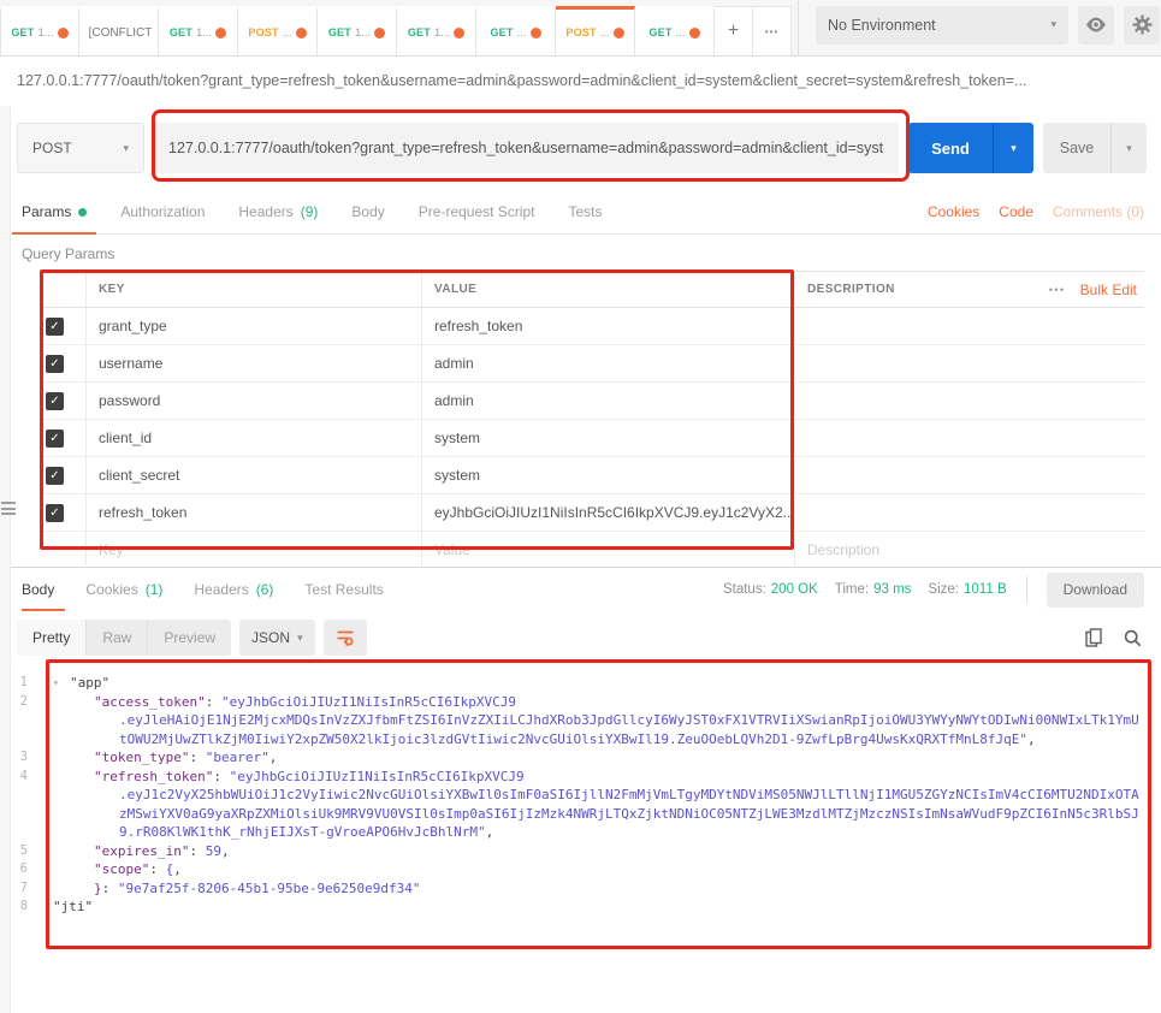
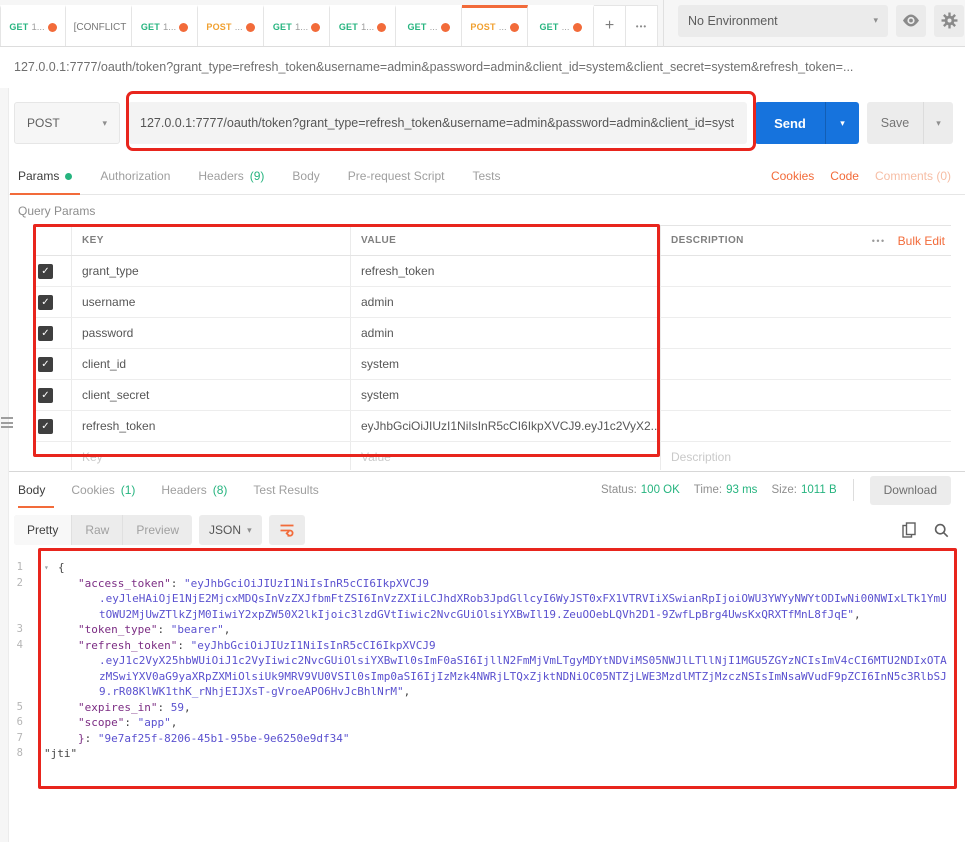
  GET
  1...
  [CONFLICT
  GET
  1...
  POST
  ...
  GET
  1...
  GET
  1...
  GET
  ...
  POST
  ...
  GET
  ...
  +
  •••
  No Environment
  ▾
  127.0.0.1:7777/oauth/token?grant_type=refresh_token&username=admin&password=admin&client_id=system&client_secret=system&refresh_token=...
  POST
  ▾
  127.0.0.1:7777/oauth/token?grant_type=refresh_token&username=admin&password=admin&client_id=syst
  Send
  ▾
  Save
  ▾
  Params
  Authorization
  Headers
  (9)
  Body
  Pre-request Script
  Tests
  Cookies
  Code
  Comments (0)
  Query Params
  KEY
  VALUE
  DESCRIPTION
  •••
  Bulk Edit
  ✓
  grant_type
  refresh_token
  ✓
  username
  admin
  ✓
  password
  admin
  ✓
  client_id
  system
  ✓
  client_secret
  system
  ✓
  refresh_token
  eyJhbGciOiJIUzI1NiIsInR5cCI6IkpXVCJ9.eyJ1c2VyX2...
  Key
  Value
  Description
  Body
  Cookies
  (1)
  Headers
- (6)
+ (8)
  Test Results
  Status:
- 200 OK
+ 100 OK
  Time:
  93 ms
  Size:
  1011 B
  Download
  Pretty
  Raw
  Preview
  JSON
  ▾
  1
- ▾ "app"
+ ▾ {
  2
  "access_token": "eyJhbGciOiJIUzI1NiIsInR5cCI6IkpXVCJ9
  .eyJleHAiOjE1NjE2MjcxMDQsInVzZXJfbmFtZSI6InVzZXIiLCJhdXRob3JpdGllcyI6WyJST0xFX1VTRVIiXSwianRpIjoiOWU3YWYyNWYtODIwNi00NWIxLTk1YmU
  tOWU2MjUwZTlkZjM0IiwiY2xpZW50X2lkIjoic3lzdGVtIiwic2NvcGUiOlsiYXBwIl19.ZeuOOebLQVh2D1-9ZwfLpBrg4UwsKxQRXTfMnL8fJqE",
  3
  "token_type": "bearer",
  4
  "refresh_token": "eyJhbGciOiJIUzI1NiIsInR5cCI6IkpXVCJ9
  .eyJ1c2VyX25hbWUiOiJ1c2VyIiwic2NvcGUiOlsiYXBwIl0sImF0aSI6IjllN2FmMjVmLTgyMDYtNDViMS05NWJlLTllNjI1MGU5ZGYzNCIsImV4cCI6MTU2NDIxOTA
  zMSwiYXV0aG9yaXRpZXMiOlsiUk9MRV9VU0VSIl0sImp0aSI6IjIzMzk4NWRjLTQxZjktNDNiOC05NTZjLWE3MzdlMTZjMzczNSIsImNsaWVudF9pZCI6InN5c3RlbSJ
  9.rR08KlWK1thK_rNhjEIJXsT-gVroeAPO6HvJcBhlNrM",
  5
  "expires_in": 59,
  6
- "scope": {,
+ "scope": "app",
  7
  }: "9e7af25f-8206-45b1-95be-9e6250e9df34"
  8
  "jti"
